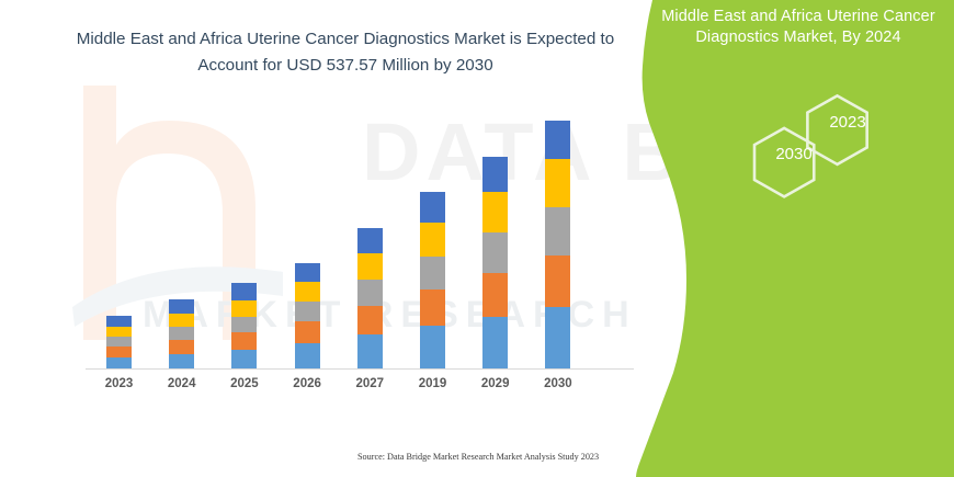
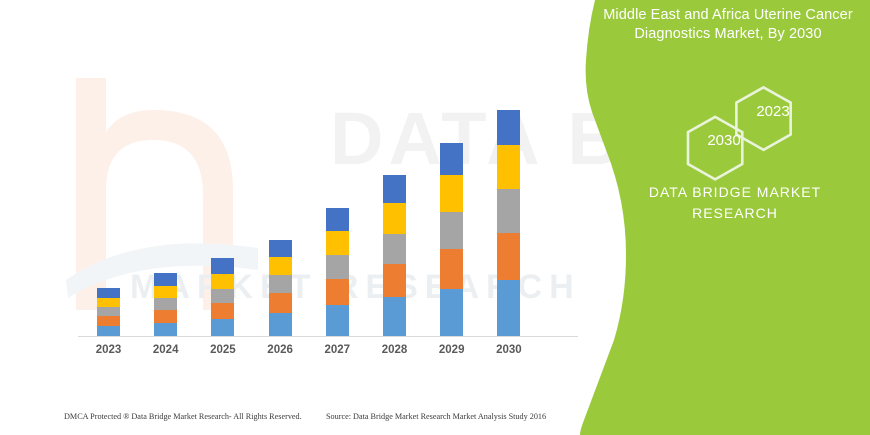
  MAKT RESACH
- Middle East and Africa Uterine Cancer Diagnostics Market is Expected to Account for USD 537.57 Million by 2030
  2023
  2024
  2025
  2026
  2027
- 2019
+ 2028
  2029
  2030
+ DMCA Protected ® Data Bridge Market Research- All Rights Reserved.
- Source: Data Bridge Market Research Market Analysis Study 2023
+ Source: Data Bridge Market Research Market Analysis Study 2016
  2030
  2023
- Middle East and Africa Uterine Cancer Diagnostics Market, By 2024
+ Middle East and Africa Uterine Cancer Diagnostics Market, By 2030
+ DATA BRIDGE MARKET
+ RESEARCH
